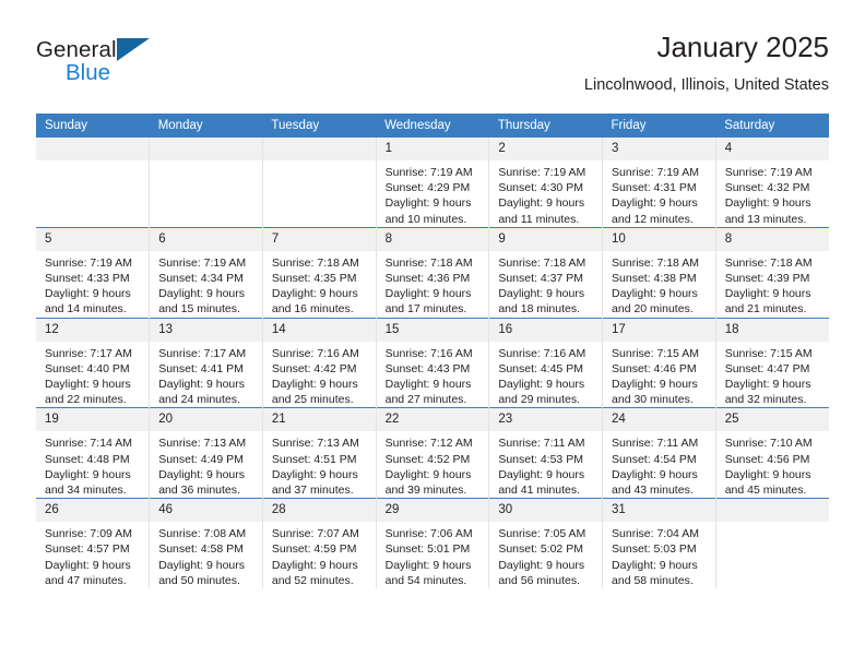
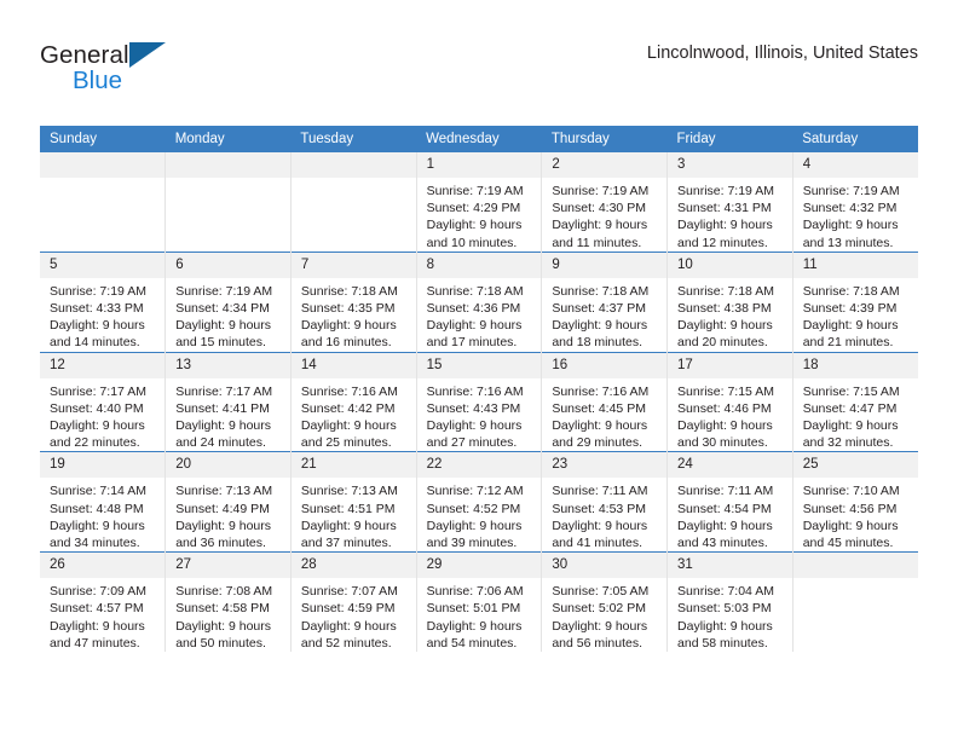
  General
  Blue
- January 2025
  Lincolnwood, Illinois, United States
  Sunday	Monday	Tuesday	Wednesday	Thursday	Friday	Saturday
  			1Sunrise: 7:19 AMSunset: 4:29 PMDaylight: 9 hoursand 10 minutes.	2Sunrise: 7:19 AMSunset: 4:30 PMDaylight: 9 hoursand 11 minutes.	3Sunrise: 7:19 AMSunset: 4:31 PMDaylight: 9 hoursand 12 minutes.	4Sunrise: 7:19 AMSunset: 4:32 PMDaylight: 9 hoursand 13 minutes.
- 5Sunrise: 7:19 AMSunset: 4:33 PMDaylight: 9 hoursand 14 minutes.	6Sunrise: 7:19 AMSunset: 4:34 PMDaylight: 9 hoursand 15 minutes.	7Sunrise: 7:18 AMSunset: 4:35 PMDaylight: 9 hoursand 16 minutes.	8Sunrise: 7:18 AMSunset: 4:36 PMDaylight: 9 hoursand 17 minutes.	9Sunrise: 7:18 AMSunset: 4:37 PMDaylight: 9 hoursand 18 minutes.	10Sunrise: 7:18 AMSunset: 4:38 PMDaylight: 9 hoursand 20 minutes.	8Sunrise: 7:18 AMSunset: 4:39 PMDaylight: 9 hoursand 21 minutes.
+ 5Sunrise: 7:19 AMSunset: 4:33 PMDaylight: 9 hoursand 14 minutes.	6Sunrise: 7:19 AMSunset: 4:34 PMDaylight: 9 hoursand 15 minutes.	7Sunrise: 7:18 AMSunset: 4:35 PMDaylight: 9 hoursand 16 minutes.	8Sunrise: 7:18 AMSunset: 4:36 PMDaylight: 9 hoursand 17 minutes.	9Sunrise: 7:18 AMSunset: 4:37 PMDaylight: 9 hoursand 18 minutes.	10Sunrise: 7:18 AMSunset: 4:38 PMDaylight: 9 hoursand 20 minutes.	11Sunrise: 7:18 AMSunset: 4:39 PMDaylight: 9 hoursand 21 minutes.
  12Sunrise: 7:17 AMSunset: 4:40 PMDaylight: 9 hoursand 22 minutes.	13Sunrise: 7:17 AMSunset: 4:41 PMDaylight: 9 hoursand 24 minutes.	14Sunrise: 7:16 AMSunset: 4:42 PMDaylight: 9 hoursand 25 minutes.	15Sunrise: 7:16 AMSunset: 4:43 PMDaylight: 9 hoursand 27 minutes.	16Sunrise: 7:16 AMSunset: 4:45 PMDaylight: 9 hoursand 29 minutes.	17Sunrise: 7:15 AMSunset: 4:46 PMDaylight: 9 hoursand 30 minutes.	18Sunrise: 7:15 AMSunset: 4:47 PMDaylight: 9 hoursand 32 minutes.
  19Sunrise: 7:14 AMSunset: 4:48 PMDaylight: 9 hoursand 34 minutes.	20Sunrise: 7:13 AMSunset: 4:49 PMDaylight: 9 hoursand 36 minutes.	21Sunrise: 7:13 AMSunset: 4:51 PMDaylight: 9 hoursand 37 minutes.	22Sunrise: 7:12 AMSunset: 4:52 PMDaylight: 9 hoursand 39 minutes.	23Sunrise: 7:11 AMSunset: 4:53 PMDaylight: 9 hoursand 41 minutes.	24Sunrise: 7:11 AMSunset: 4:54 PMDaylight: 9 hoursand 43 minutes.	25Sunrise: 7:10 AMSunset: 4:56 PMDaylight: 9 hoursand 45 minutes.
- 26Sunrise: 7:09 AMSunset: 4:57 PMDaylight: 9 hoursand 47 minutes.	46Sunrise: 7:08 AMSunset: 4:58 PMDaylight: 9 hoursand 50 minutes.	28Sunrise: 7:07 AMSunset: 4:59 PMDaylight: 9 hoursand 52 minutes.	29Sunrise: 7:06 AMSunset: 5:01 PMDaylight: 9 hoursand 54 minutes.	30Sunrise: 7:05 AMSunset: 5:02 PMDaylight: 9 hoursand 56 minutes.	31Sunrise: 7:04 AMSunset: 5:03 PMDaylight: 9 hoursand 58 minutes.
+ 26Sunrise: 7:09 AMSunset: 4:57 PMDaylight: 9 hoursand 47 minutes.	27Sunrise: 7:08 AMSunset: 4:58 PMDaylight: 9 hoursand 50 minutes.	28Sunrise: 7:07 AMSunset: 4:59 PMDaylight: 9 hoursand 52 minutes.	29Sunrise: 7:06 AMSunset: 5:01 PMDaylight: 9 hoursand 54 minutes.	30Sunrise: 7:05 AMSunset: 5:02 PMDaylight: 9 hoursand 56 minutes.	31Sunrise: 7:04 AMSunset: 5:03 PMDaylight: 9 hoursand 58 minutes.
